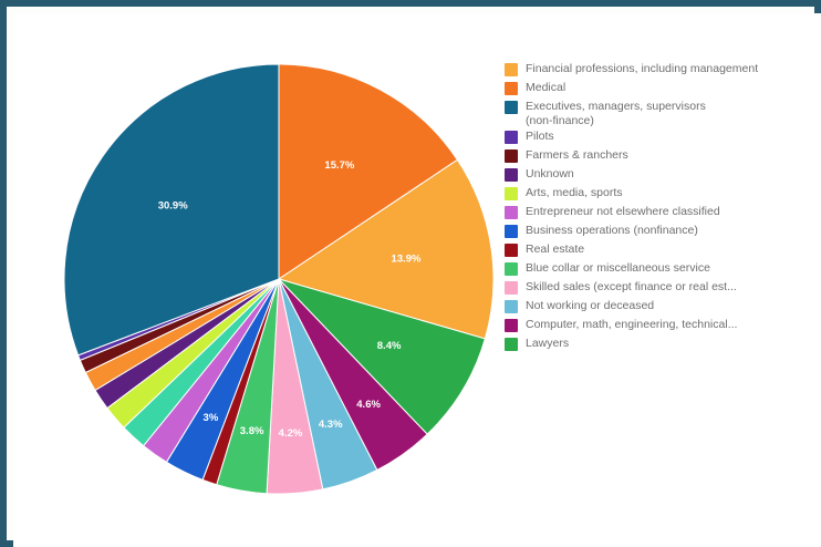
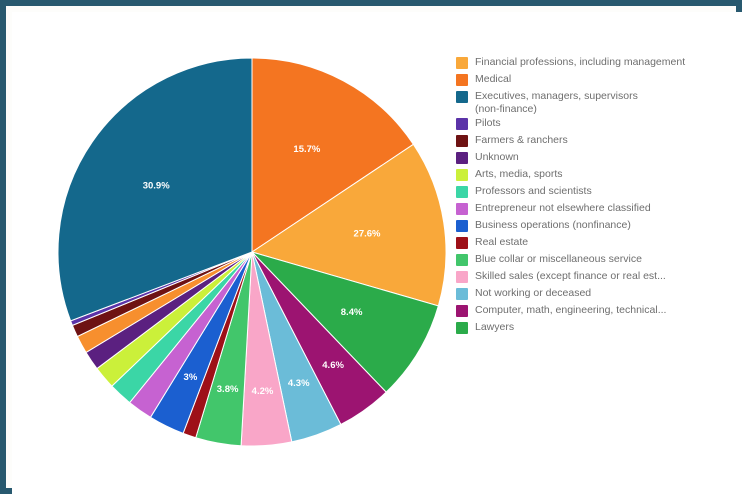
  15.7%
- 13.9%
+ 27.6%
  8.4%
  4.6%
  4.3%
  4.2%
  3.8%
  3%
  30.9%
  Financial professions, including management
  Medical
  Executives, managers, supervisors
  (non-finance)
  Pilots
  Farmers & ranchers
  Unknown
  Arts, media, sports
+ Professors and scientists
  Entrepreneur not elsewhere classified
  Business operations (nonfinance)
  Real estate
  Blue collar or miscellaneous service
  Skilled sales (except finance or real est...
  Not working or deceased
  Computer, math, engineering, technical...
  Lawyers
